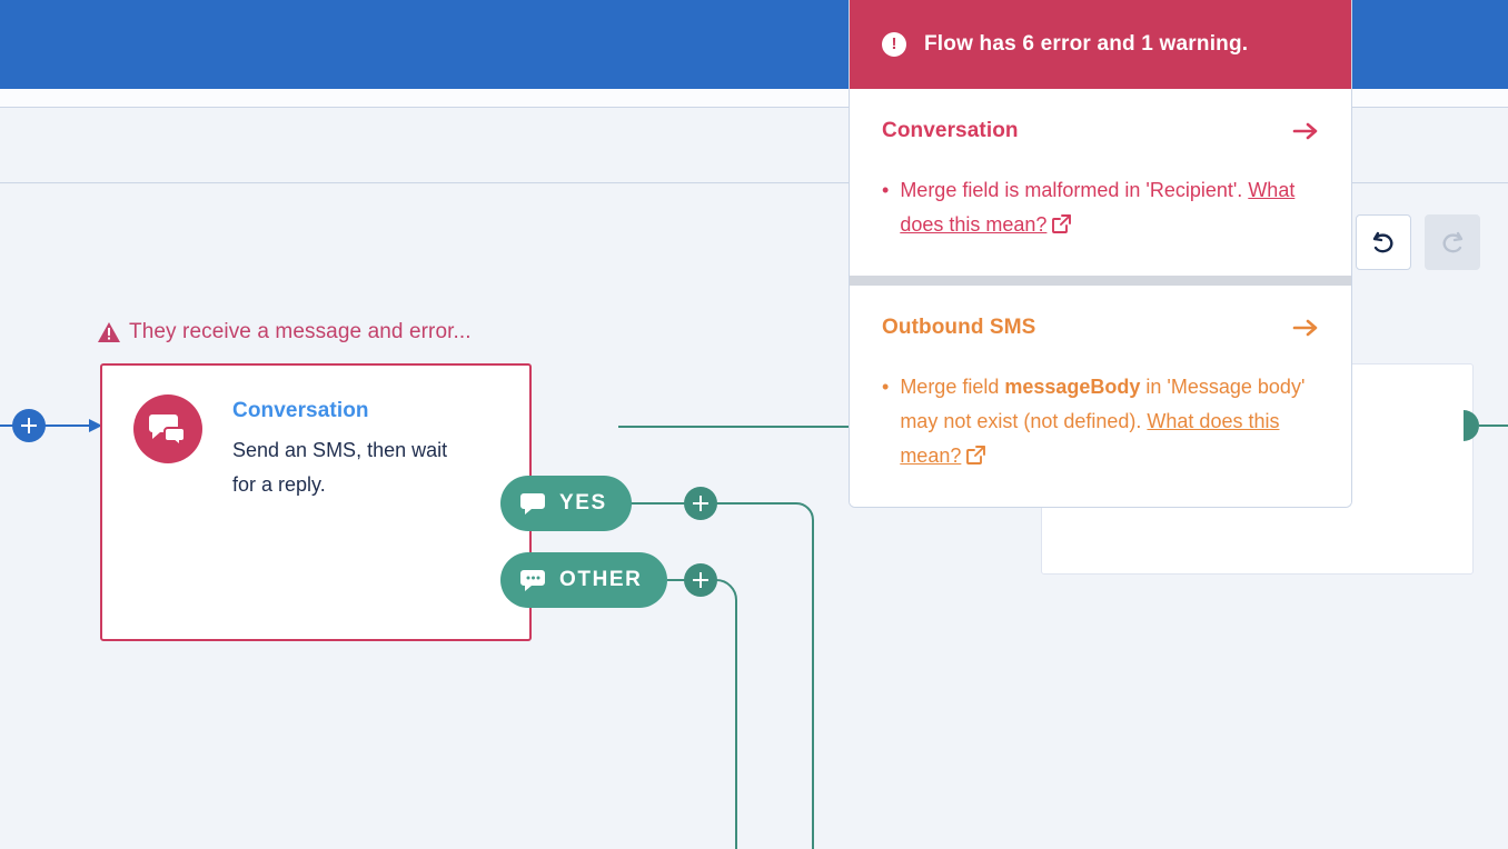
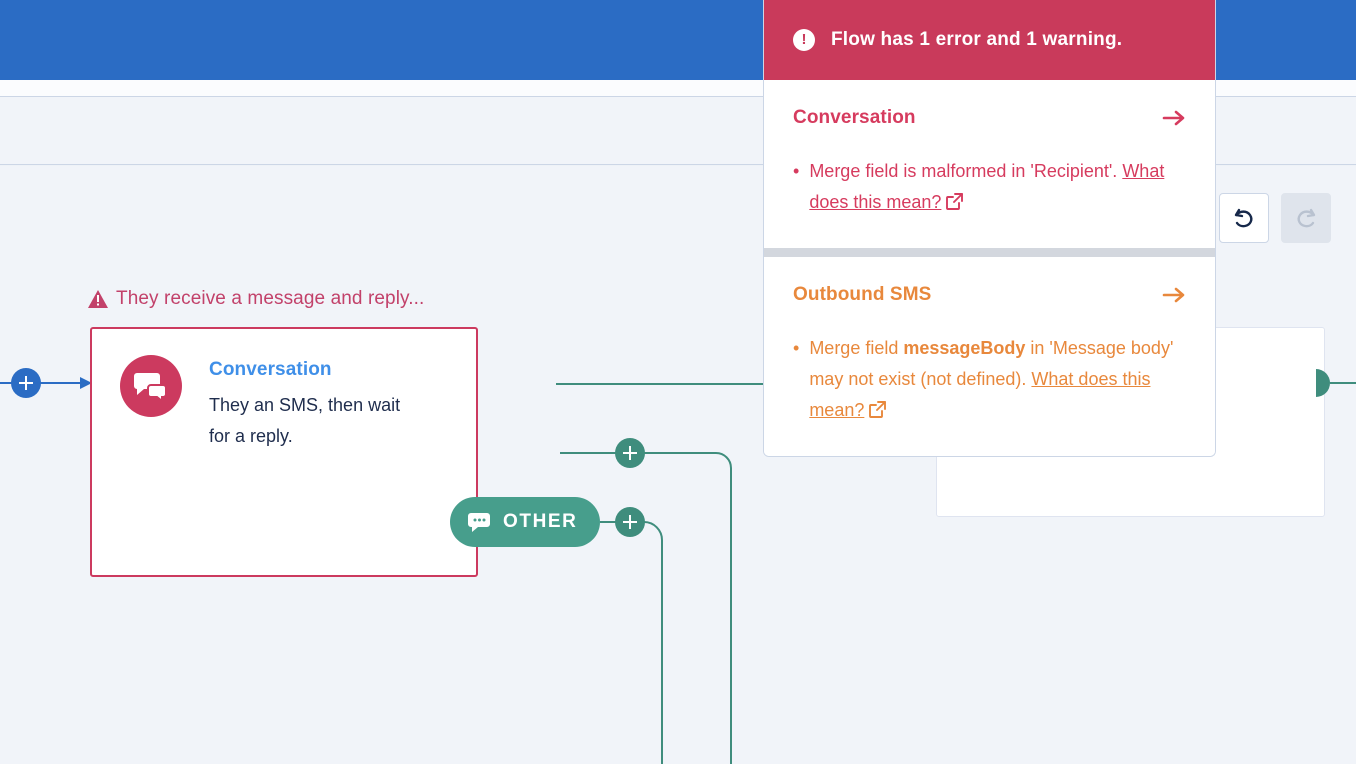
- They receive a message and error...
+ They receive a message and reply...
  Conversation
- Send an SMS, then wait for a reply.
+ They an SMS, then wait for a reply.
- YES
  OTHER
  !
- Flow has 6 error and 1 warning.
+ Flow has 1 error and 1 warning.
  Conversation
  •
  Merge field is malformed in 'Recipient'. What does this mean?
  Outbound SMS
  •
  Merge field messageBody in 'Message body' may not exist (not defined). What does this mean?
